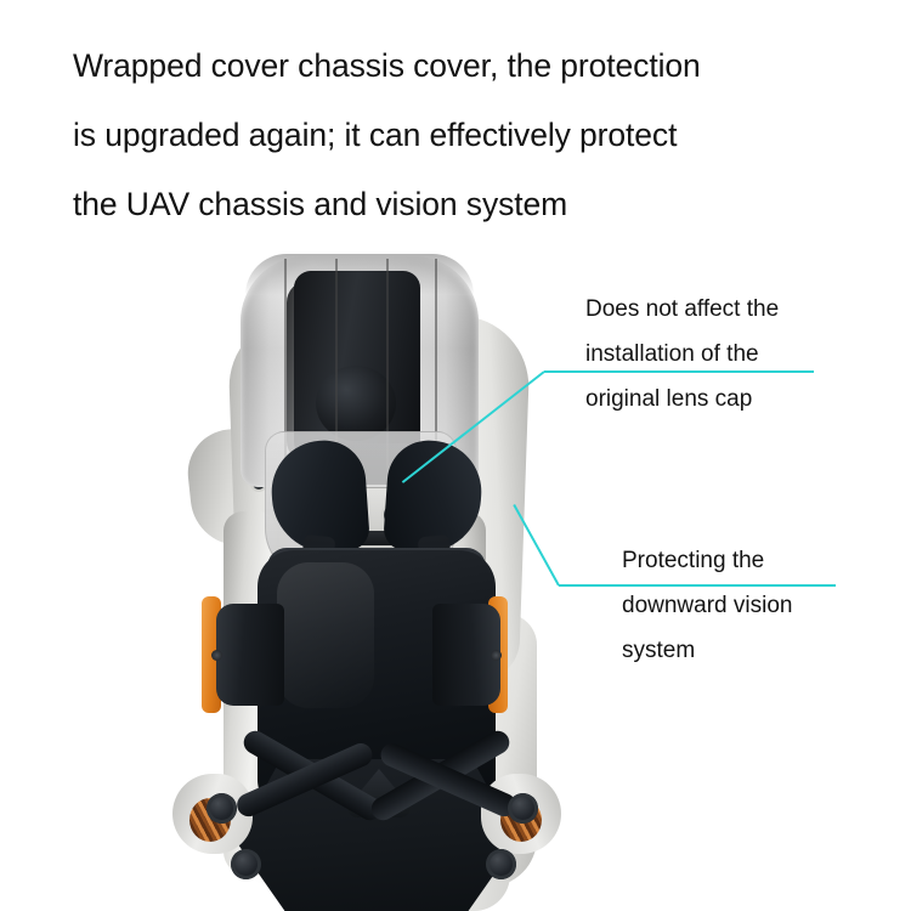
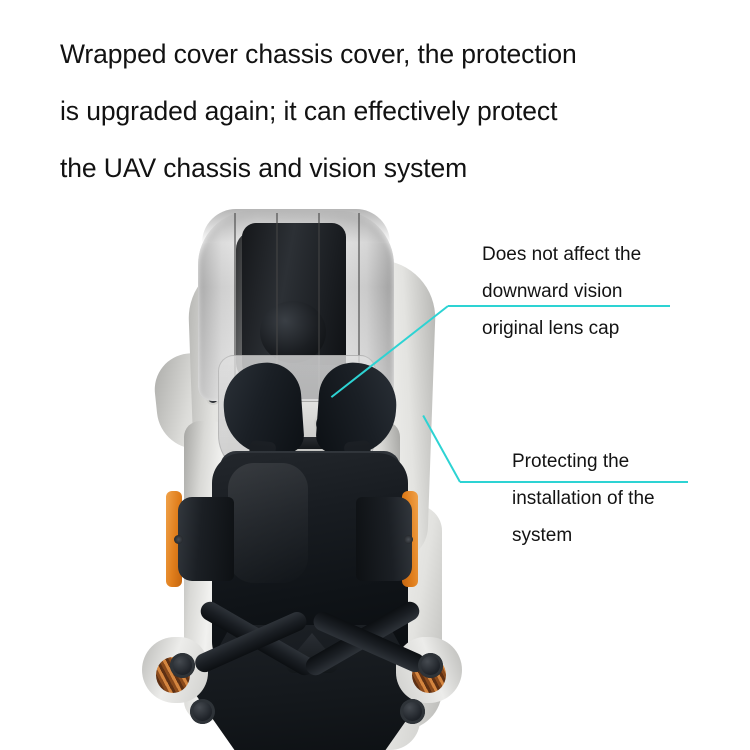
  Wrapped cover chassis cover, the protection
  is upgraded again; it can effectively protect
  the UAV chassis and vision system
  Does not affect the
- installation of the
+ downward vision
  original lens cap
  Protecting the
- downward vision
+ installation of the
  system
